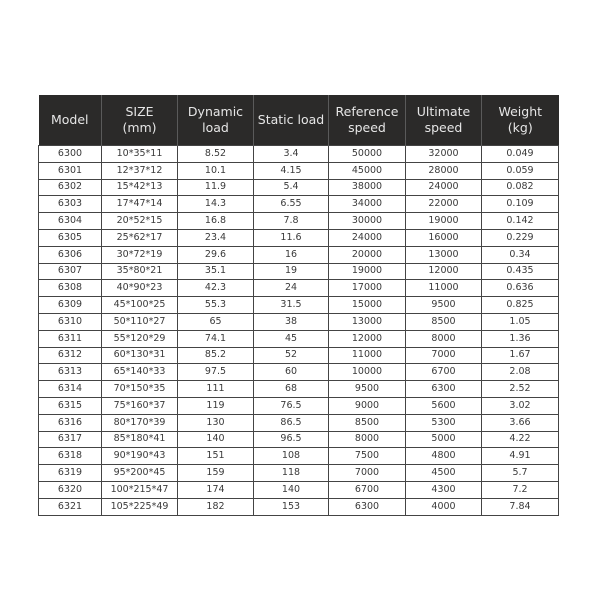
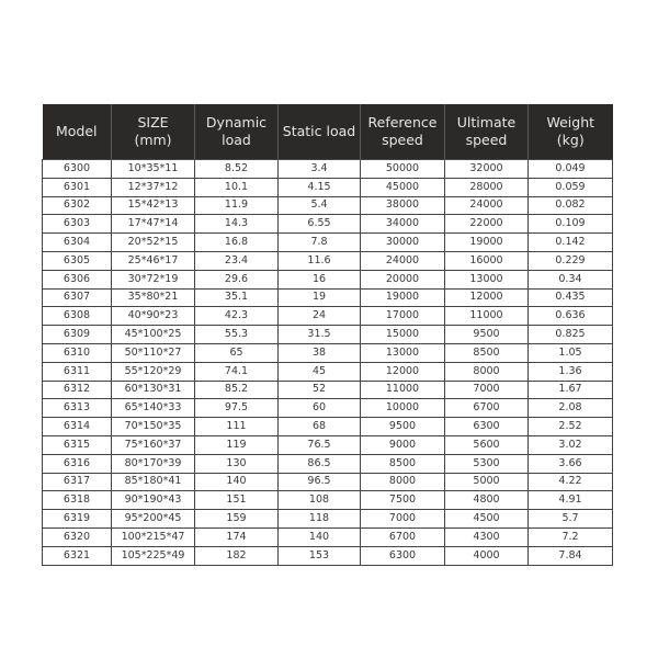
  Model	SIZE(mm)	Dynamicload	Static load	Referencespeed	Ultimatespeed	Weight(kg)
  6300	10*35*11	8.52	3.4	50000	32000	0.049
  6301	12*37*12	10.1	4.15	45000	28000	0.059
  6302	15*42*13	11.9	5.4	38000	24000	0.082
  6303	17*47*14	14.3	6.55	34000	22000	0.109
  6304	20*52*15	16.8	7.8	30000	19000	0.142
- 6305	25*62*17	23.4	11.6	24000	16000	0.229
+ 6305	25*46*17	23.4	11.6	24000	16000	0.229
  6306	30*72*19	29.6	16	20000	13000	0.34
  6307	35*80*21	35.1	19	19000	12000	0.435
  6308	40*90*23	42.3	24	17000	11000	0.636
  6309	45*100*25	55.3	31.5	15000	9500	0.825
  6310	50*110*27	65	38	13000	8500	1.05
  6311	55*120*29	74.1	45	12000	8000	1.36
  6312	60*130*31	85.2	52	11000	7000	1.67
  6313	65*140*33	97.5	60	10000	6700	2.08
  6314	70*150*35	111	68	9500	6300	2.52
  6315	75*160*37	119	76.5	9000	5600	3.02
  6316	80*170*39	130	86.5	8500	5300	3.66
  6317	85*180*41	140	96.5	8000	5000	4.22
  6318	90*190*43	151	108	7500	4800	4.91
  6319	95*200*45	159	118	7000	4500	5.7
  6320	100*215*47	174	140	6700	4300	7.2
  6321	105*225*49	182	153	6300	4000	7.84
